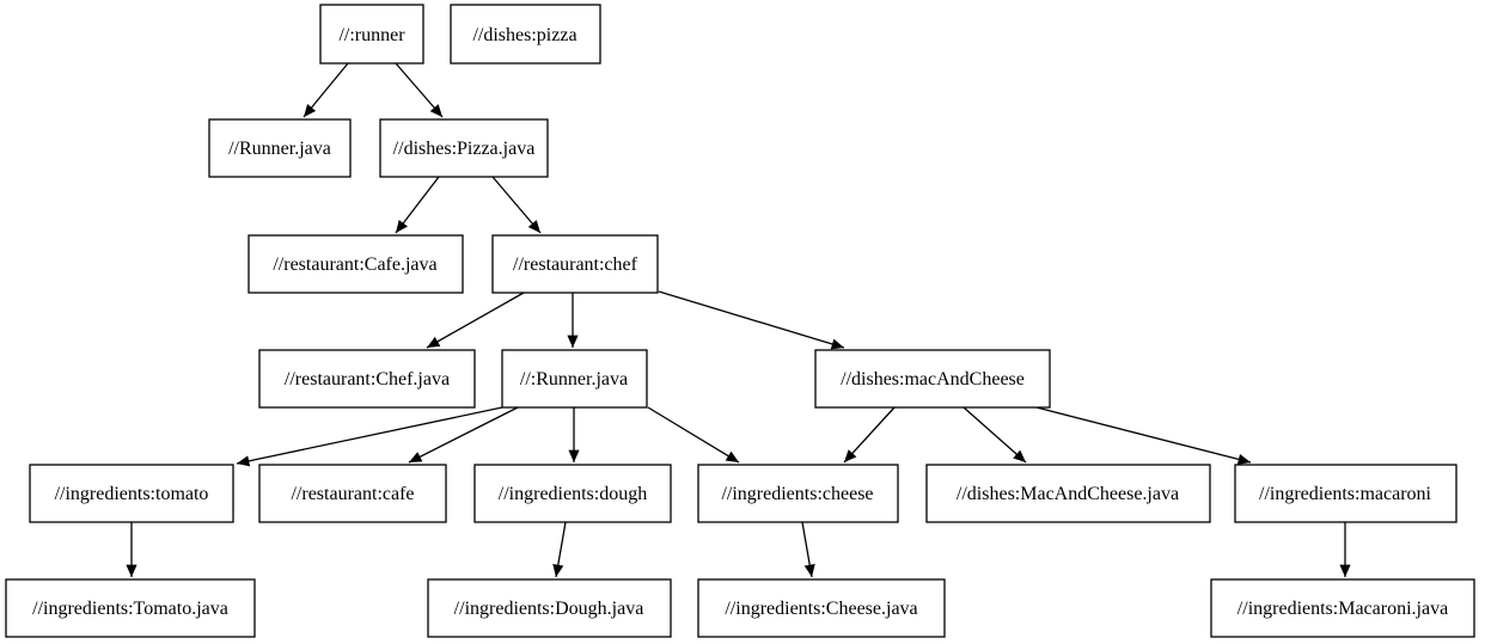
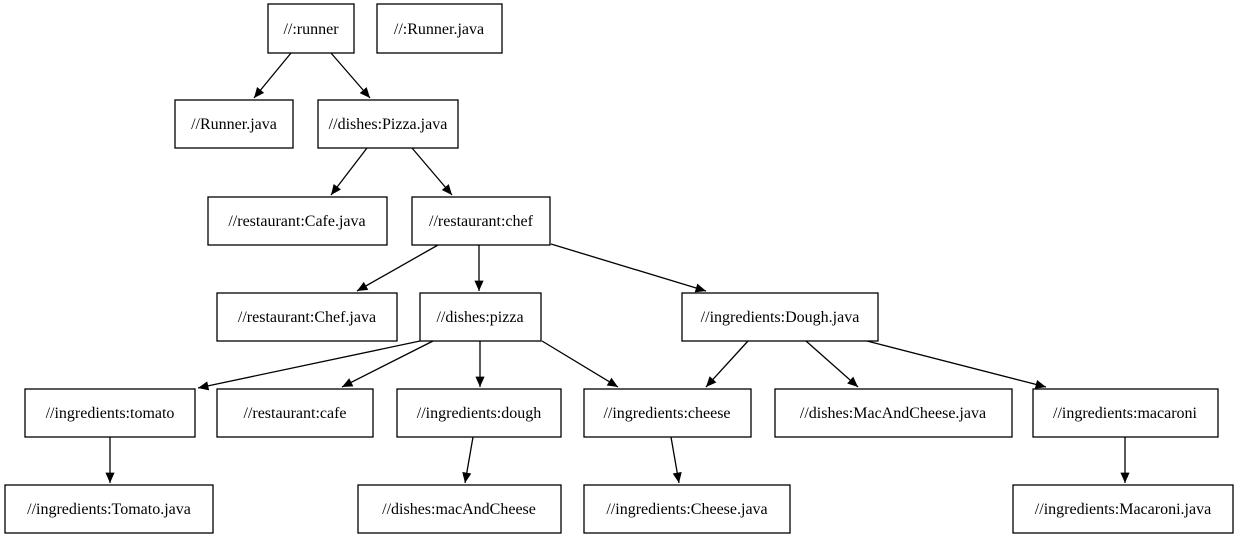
  //:runner
- //dishes:pizza
+ //:Runner.java
  //Runner.java
  //dishes:Pizza.java
  //restaurant:Cafe.java
  //restaurant:chef
  //restaurant:Chef.java
- //:Runner.java
+ //dishes:pizza
- //dishes:macAndCheese
+ //ingredients:Dough.java
  //ingredients:tomato
  //restaurant:cafe
  //ingredients:dough
  //ingredients:cheese
  //dishes:MacAndCheese.java
  //ingredients:macaroni
  //ingredients:Tomato.java
- //ingredients:Dough.java
+ //dishes:macAndCheese
  //ingredients:Cheese.java
  //ingredients:Macaroni.java
